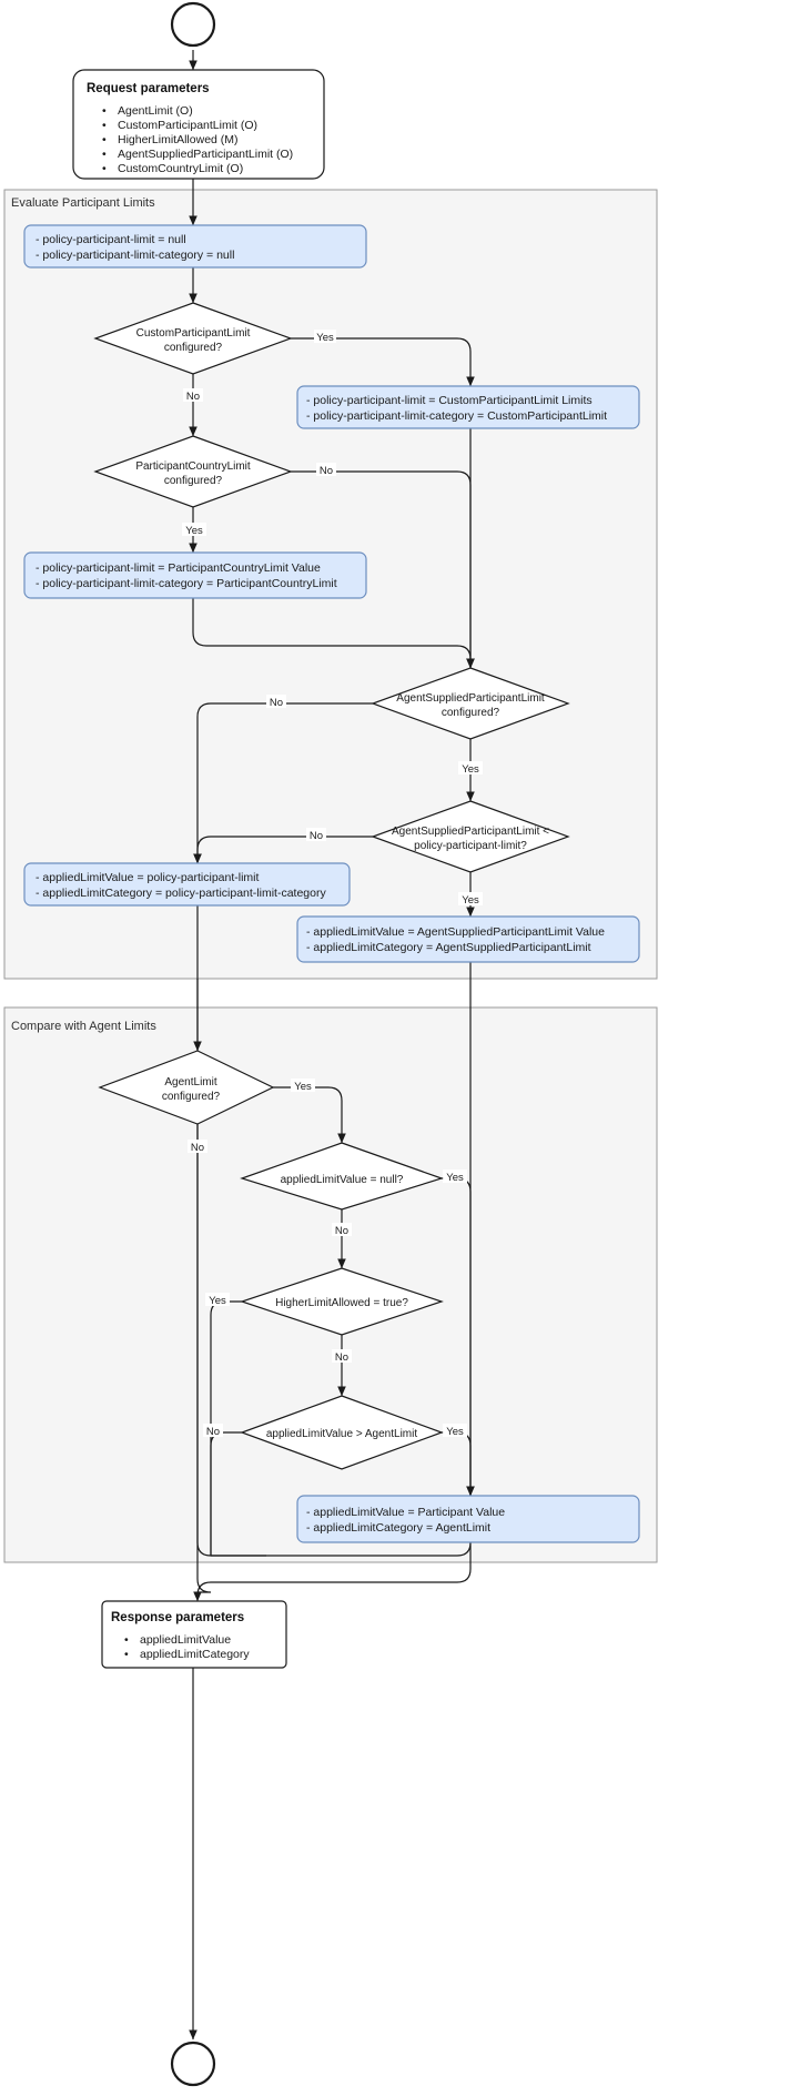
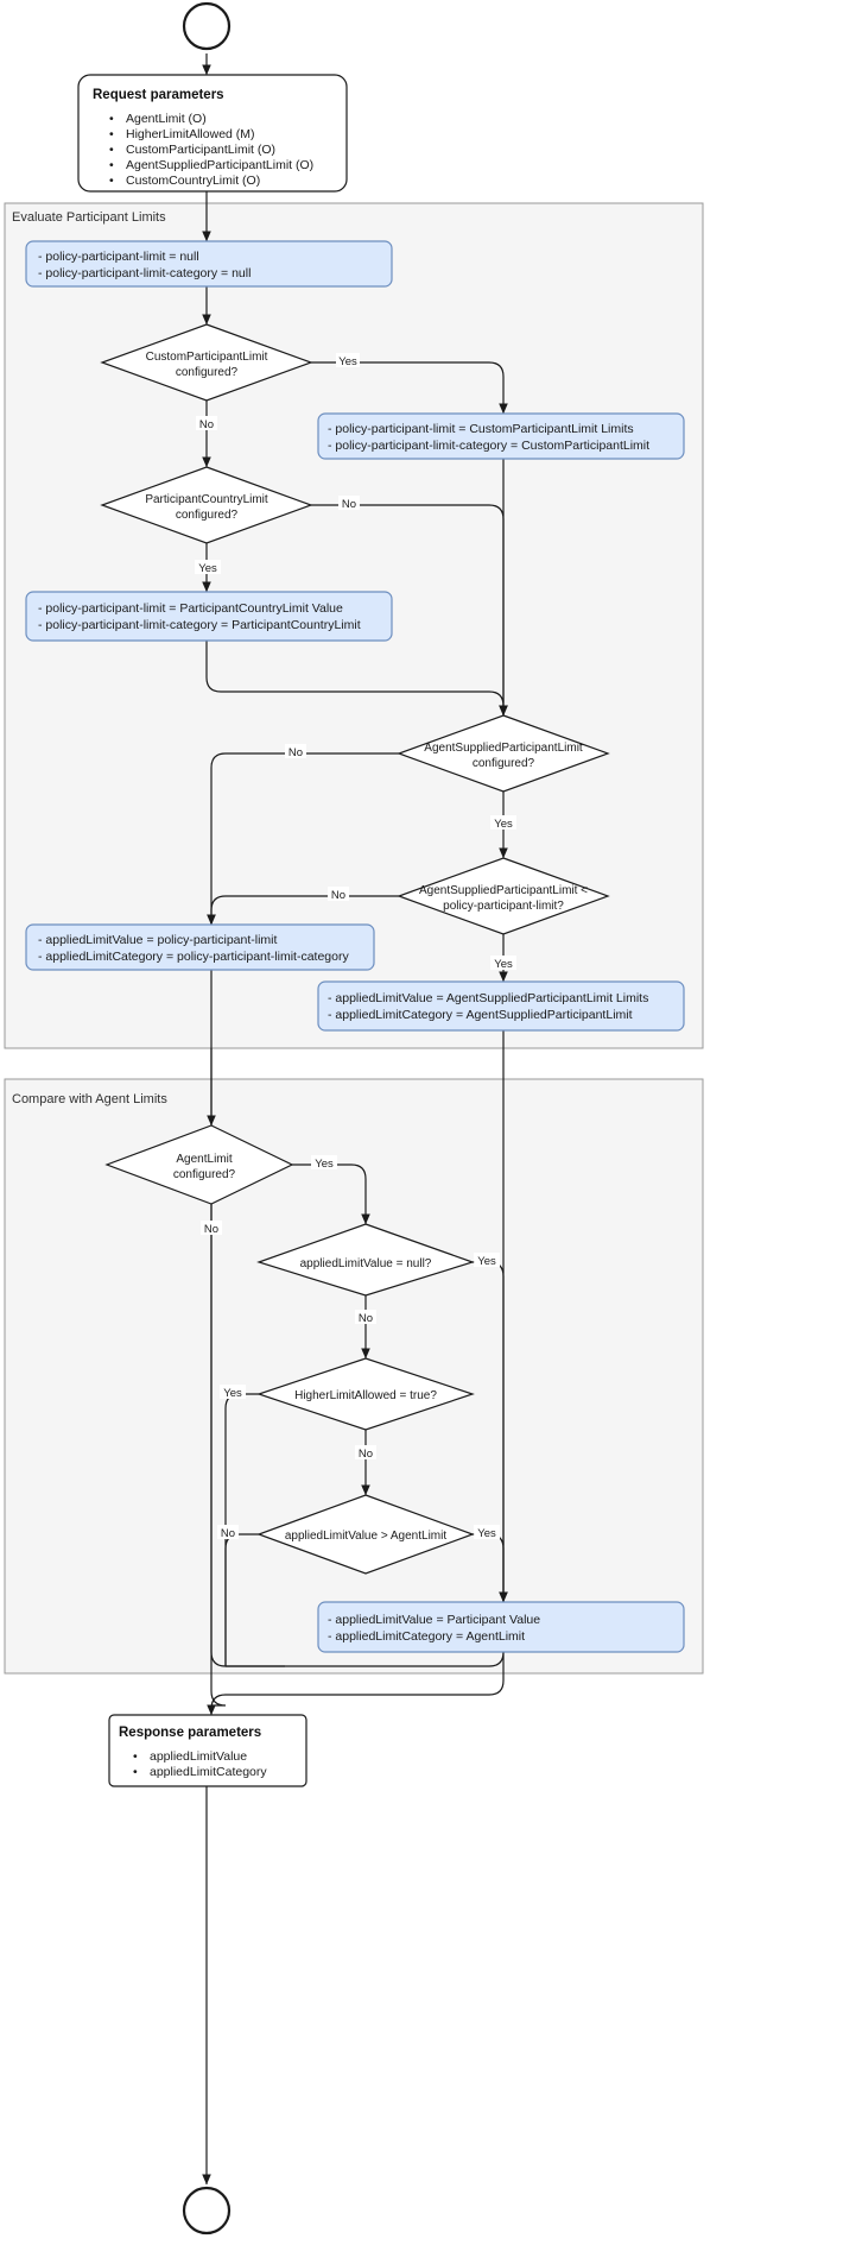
  Yes
  No
  No
  Yes
  No
  Yes
  No
  Yes
  Yes
  No
  Yes
  No
  Yes
  No
  No
  Yes
  Evaluate Participant Limits
  Compare with Agent Limits
  Request parameters
  •
  AgentLimit (O)
  •
- CustomParticipantLimit (O)
+ HigherLimitAllowed (M)
  •
- HigherLimitAllowed (M)
+ CustomParticipantLimit (O)
  •
  AgentSuppliedParticipantLimit (O)
  •
  CustomCountryLimit (O)
  - policy-participant-limit = null
  - policy-participant-limit-category = null
  CustomParticipantLimit
  configured?
  - policy-participant-limit = CustomParticipantLimit Limits
  - policy-participant-limit-category = CustomParticipantLimit
  ParticipantCountryLimit
  configured?
  - policy-participant-limit = ParticipantCountryLimit Value
  - policy-participant-limit-category = ParticipantCountryLimit
  AgentSuppliedParticipantLimit
  configured?
  AgentSuppliedParticipantLimit <
  policy-participant-limit?
  - appliedLimitValue = policy-participant-limit
  - appliedLimitCategory = policy-participant-limit-category
- - appliedLimitValue = AgentSuppliedParticipantLimit Value
+ - appliedLimitValue = AgentSuppliedParticipantLimit Limits
  - appliedLimitCategory = AgentSuppliedParticipantLimit
  AgentLimit
  configured?
  appliedLimitValue = null?
  HigherLimitAllowed = true?
  appliedLimitValue > AgentLimit
  - appliedLimitValue = Participant Value
  - appliedLimitCategory = AgentLimit
  Response parameters
  •
  appliedLimitValue
  •
  appliedLimitCategory
